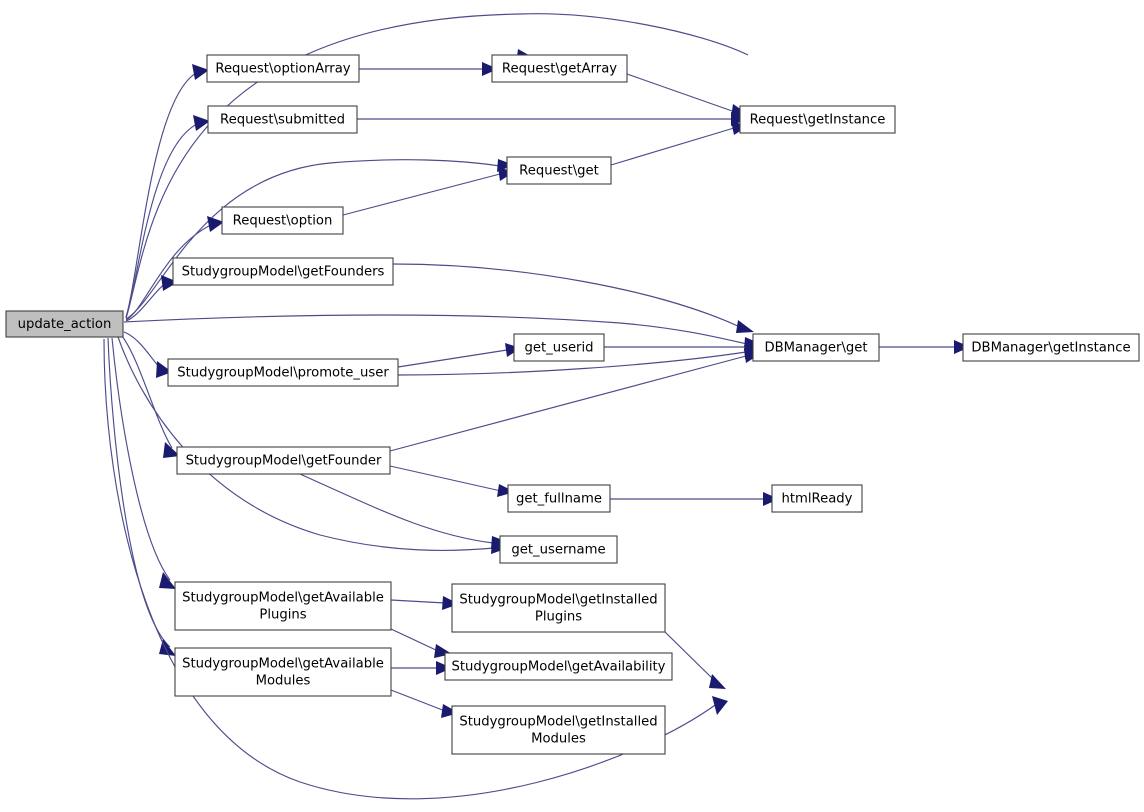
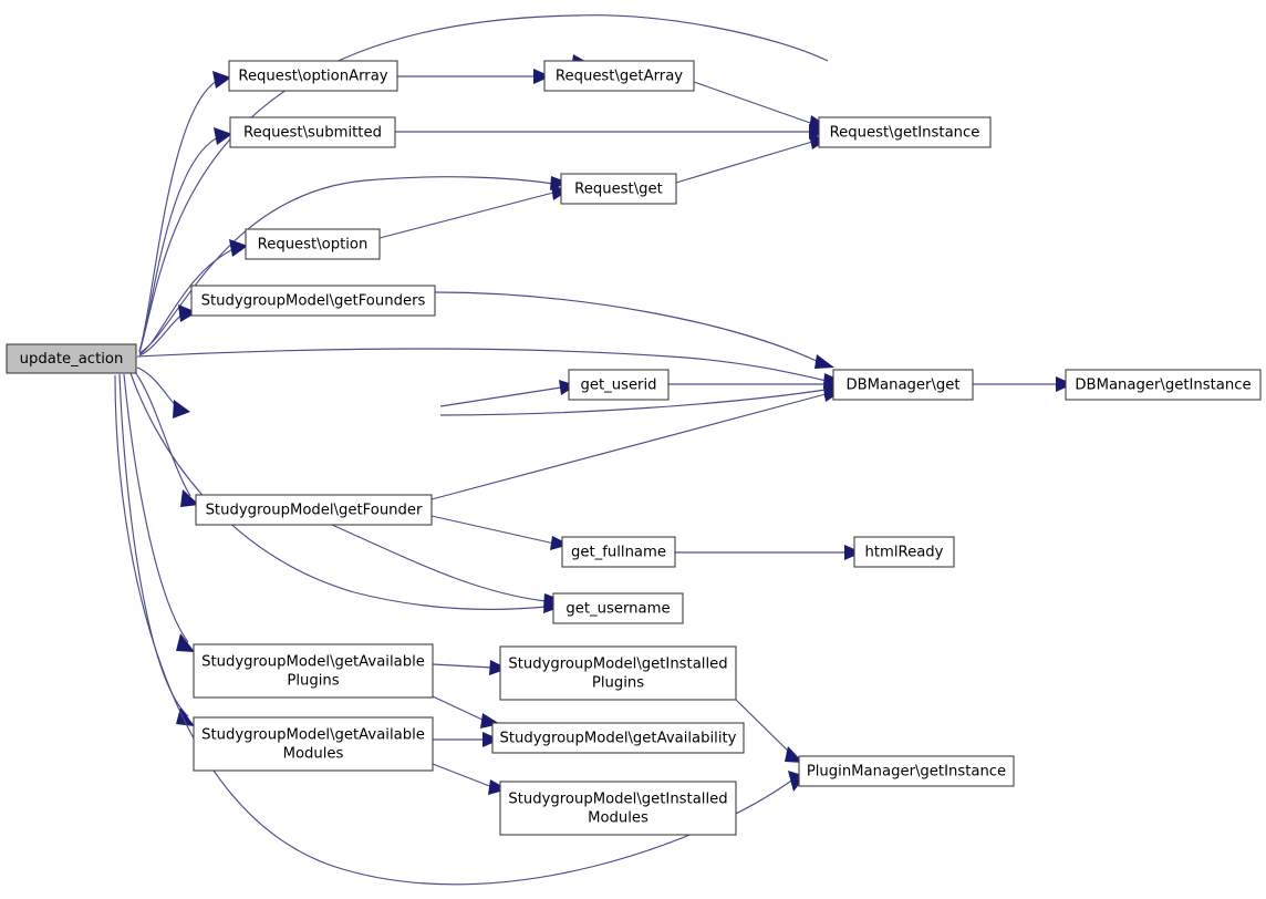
  update_action
  Request\optionArray
  Request\getArray
  Request\submitted
  Request\getInstance
  Request\get
  Request\option
  StudygroupModel\getFounders
  DBManager\get
  DBManager\getInstance
  get_userid
- StudygroupModel\promote_user
  StudygroupModel\getFounder
  get_fullname
  htmlReady
  get_username
  StudygroupModel\getAvailable
  Plugins
  StudygroupModel\getInstalled
  Plugins
  StudygroupModel\getAvailable
  Modules
  StudygroupModel\getAvailability
+ PluginManager\getInstance
  StudygroupModel\getInstalled
  Modules
